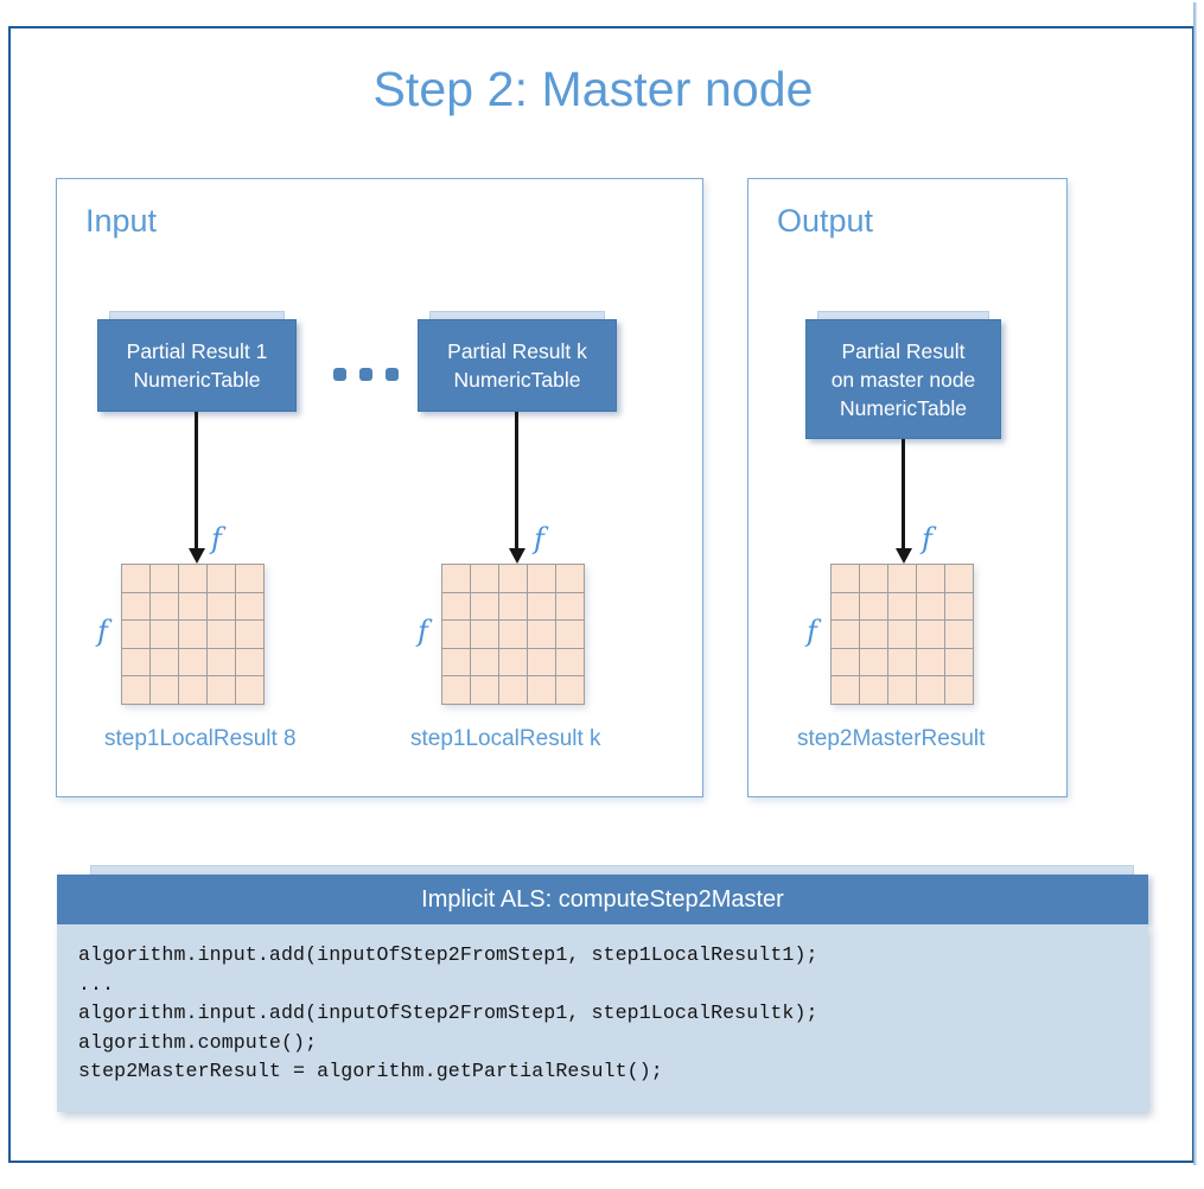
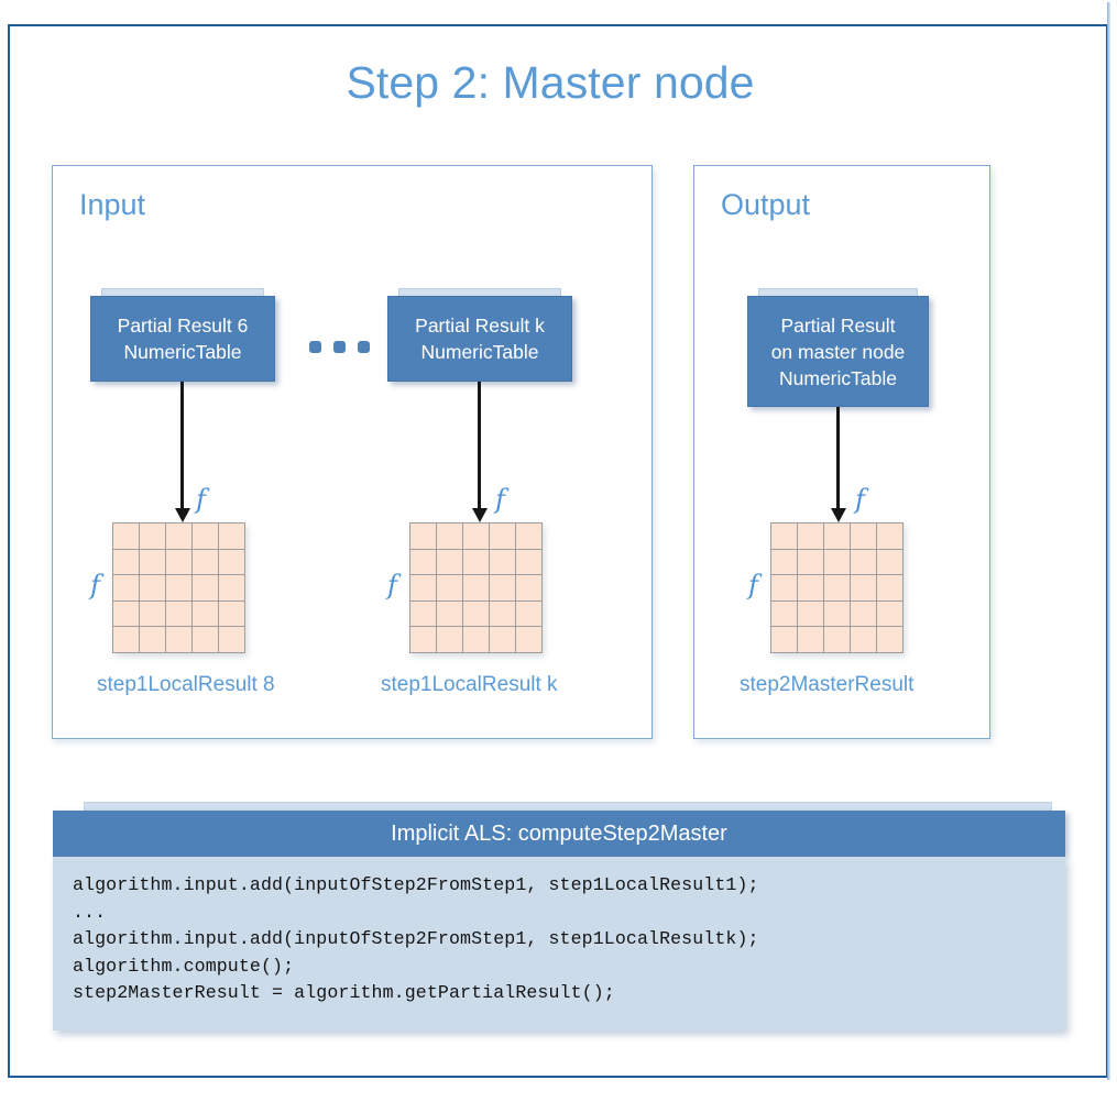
  Step 2: Master node
  Input
- Partial Result 1
+ Partial Result 6
  NumericTable
  Partial Result k
  NumericTable
  f
  f
  f
  f
  step1LocalResult 8
  step1LocalResult k
  Output
  Partial Result
  on master node
  NumericTable
  f
  f
  step2MasterResult
  Implicit ALS: computeStep2Master
  algorithm.input.add(inputOfStep2FromStep1, step1LocalResult1);
  ...
  algorithm.input.add(inputOfStep2FromStep1, step1LocalResultk);
  algorithm.compute();
  step2MasterResult = algorithm.getPartialResult();
